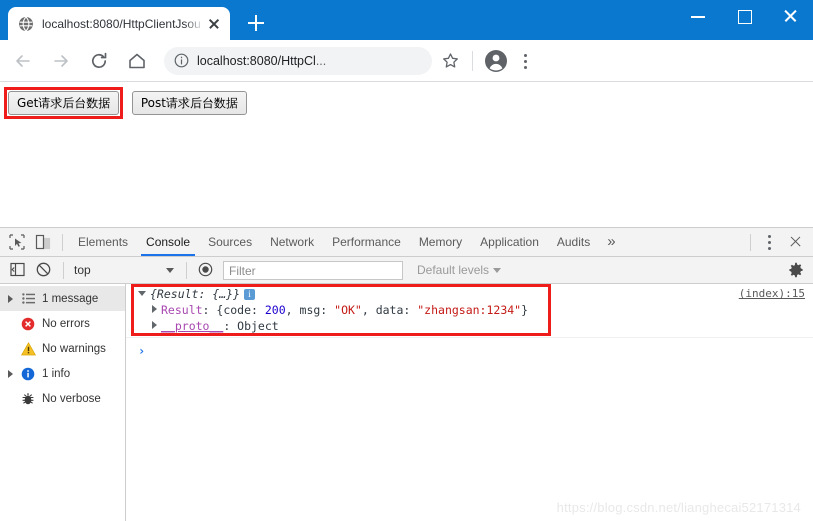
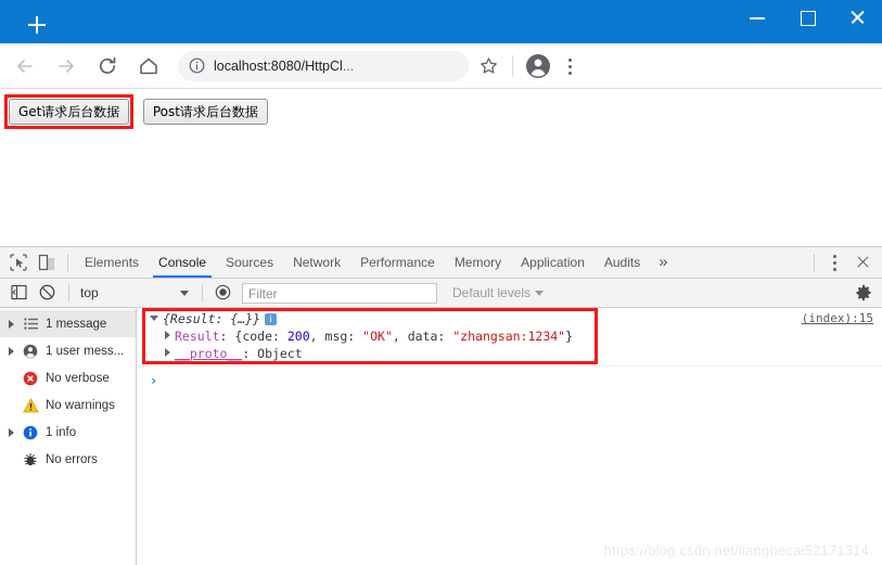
- localhost:8080/HttpClientJsou
  localhost:8080/HttpCl...
  Get请求后台数据 Post请求后台数据
  Elements
  Console
  Sources
  Network
  Performance
  Memory
  Application
  Audits
  »
  top
  Filter
  Default levels
  1 message
+ 1 user mess...
- No errors
+ No verbose
  No warnings
  1 info
- No verbose
+ No errors
  {Result: {…}} i
  Result: {code: 200, msg: "OK", data: "zhangsan:1234"}
  __proto__: Object
  (index):15
  ›
